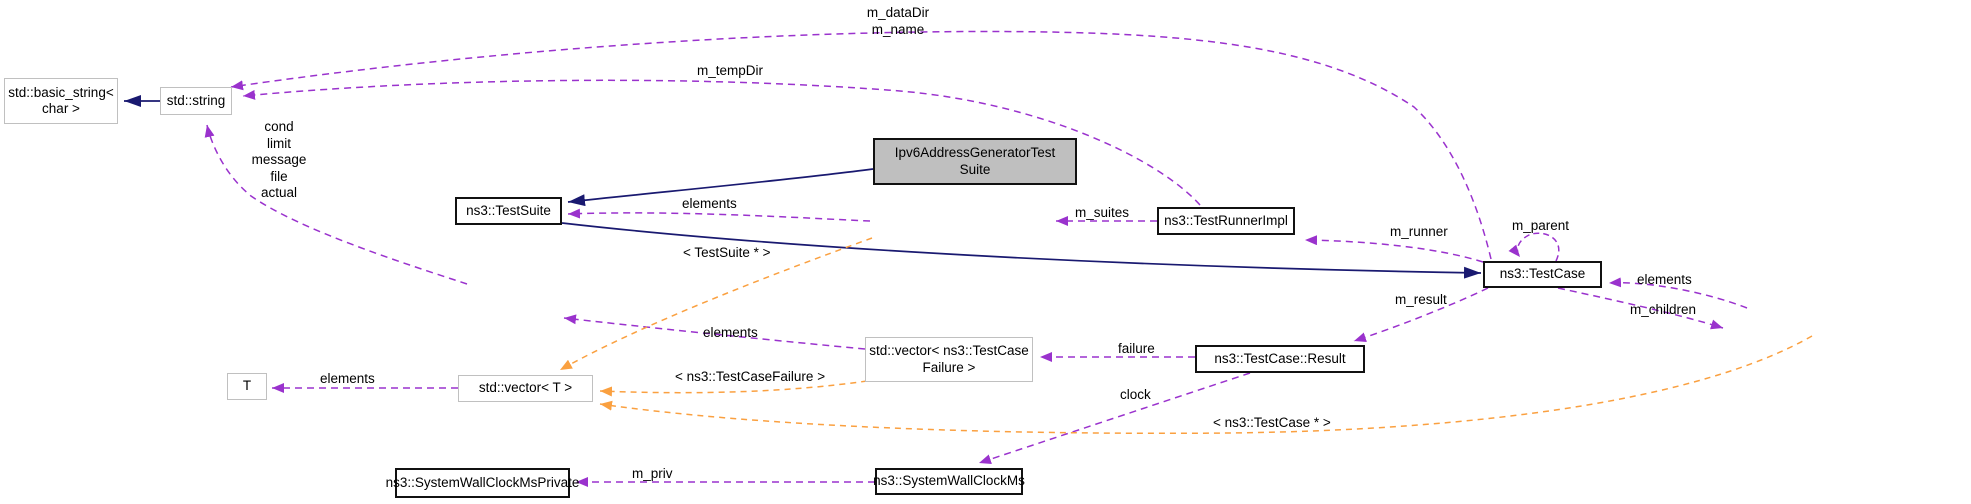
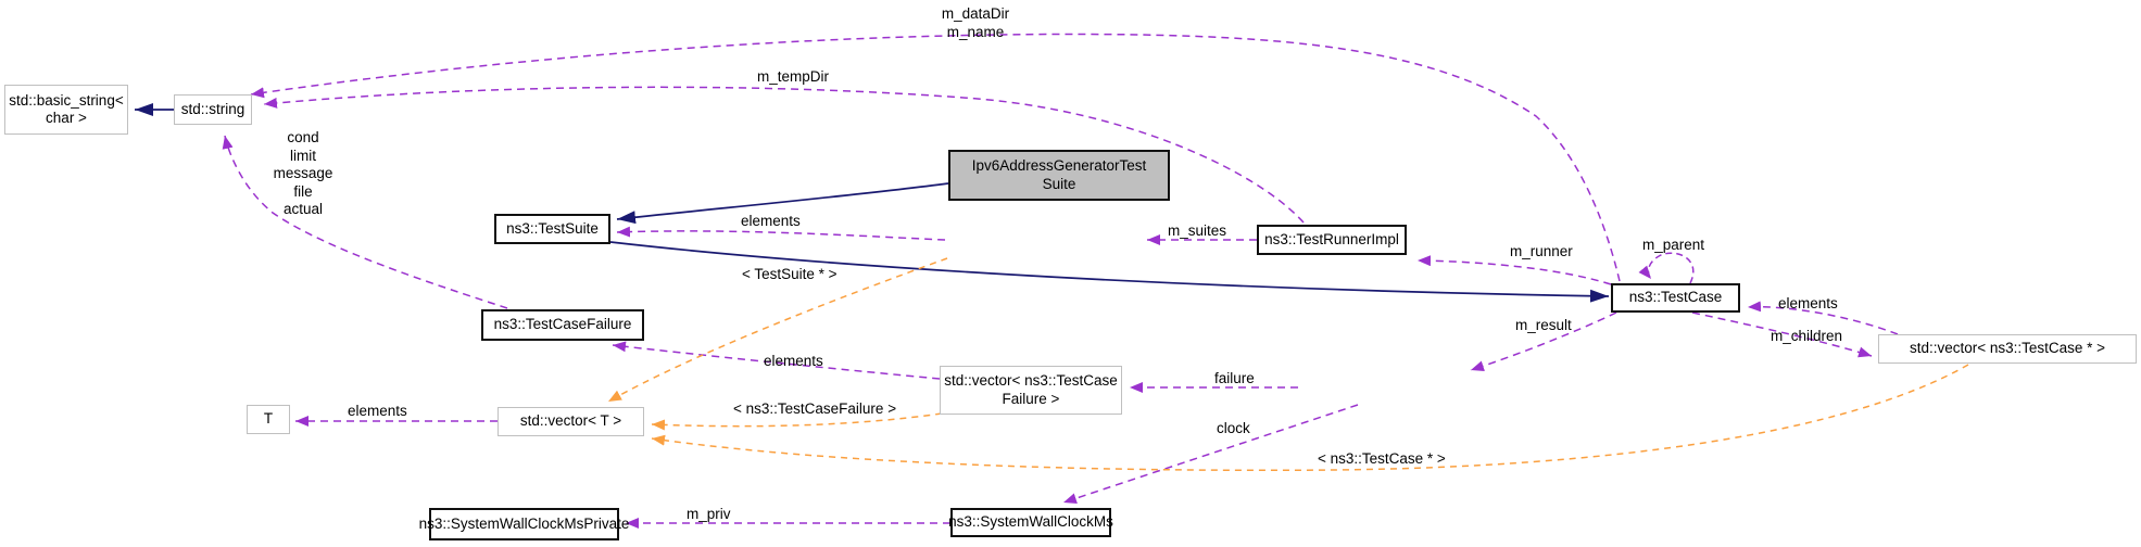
  std::basic_string<
  char >
  std::string
  ns3::TestSuite
  Ipv6AddressGeneratorTest
  Suite
  ns3::TestRunnerImpl
  ns3::TestCase
+ std::vector< ns3::TestCase * >
+ ns3::TestCaseFailure
  std::vector< ns3::TestCase
  Failure >
- ns3::TestCase::Result
  T
  std::vector< T >
  ns3::SystemWallClockMsPrivate
  ns3::SystemWallClockMs
  m_dataDir
  m_name
  m_tempDir
  cond
  limit
  message
  file
  actual
  elements
  m_suites
  m_runner
  m_parent
  elements
  m_children
  < TestSuite * >
  elements
  < ns3::TestCaseFailure >
  elements
  failure
  m_result
  clock
  < ns3::TestCase * >
  m_priv
